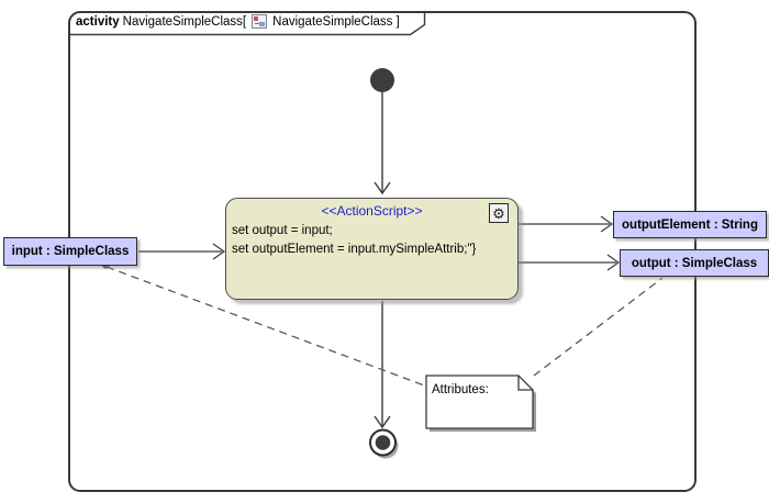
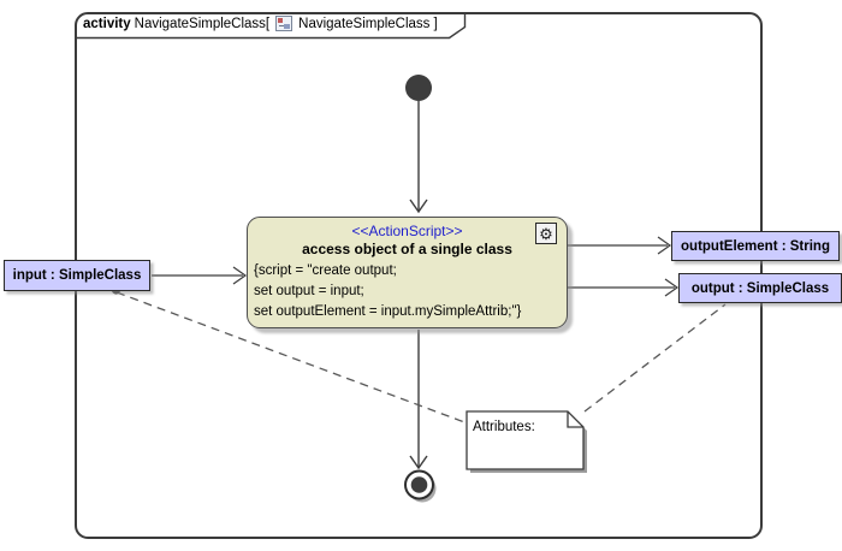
  activity
  NavigateSimpleClass[
  NavigateSimpleClass
  ]
  <<ActionScript>>
+ access object of a single class
+ {script = "create output;
  set output = input;
  set outputElement = input.mySimpleAttrib;"}
  ⚙
  input : SimpleClass
  outputElement : String
  output : SimpleClass
  Attributes:
